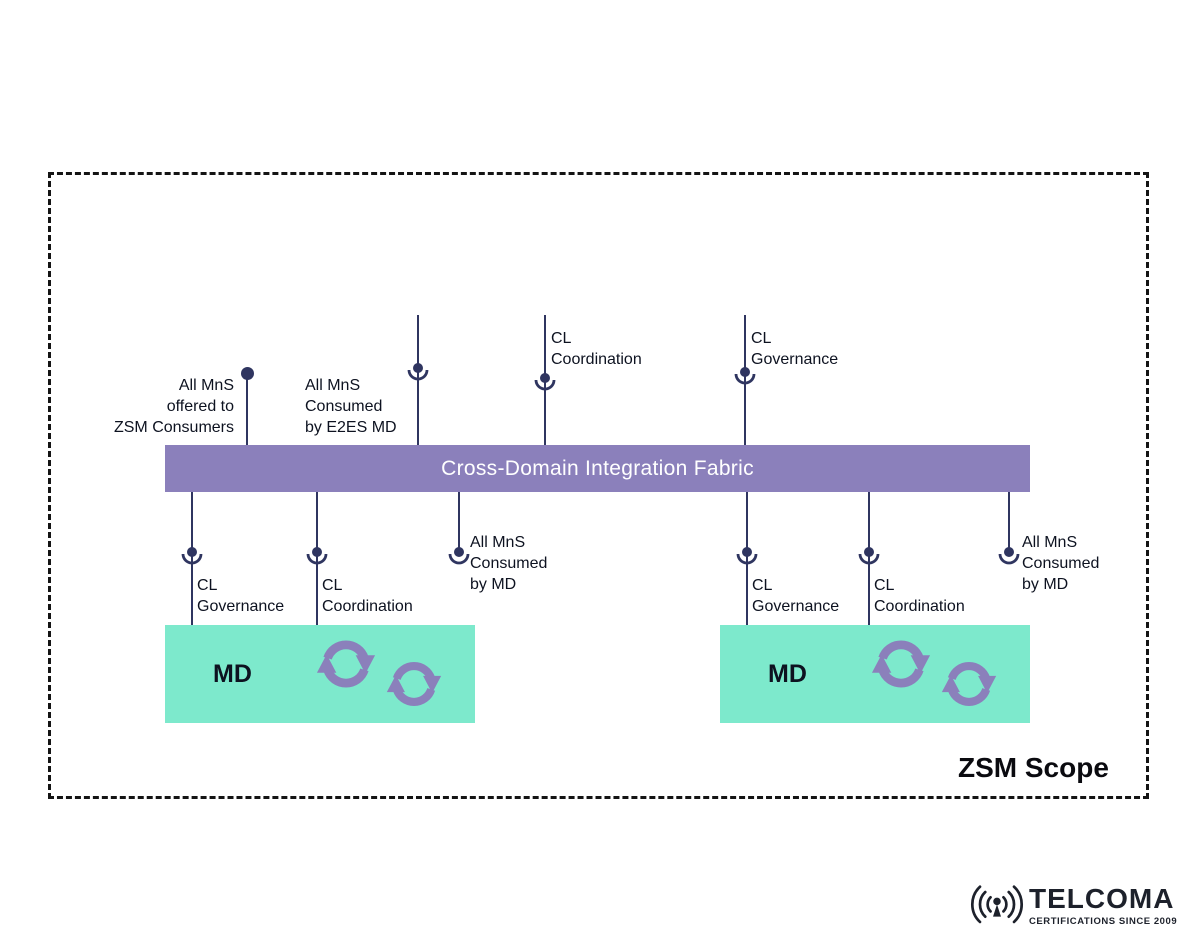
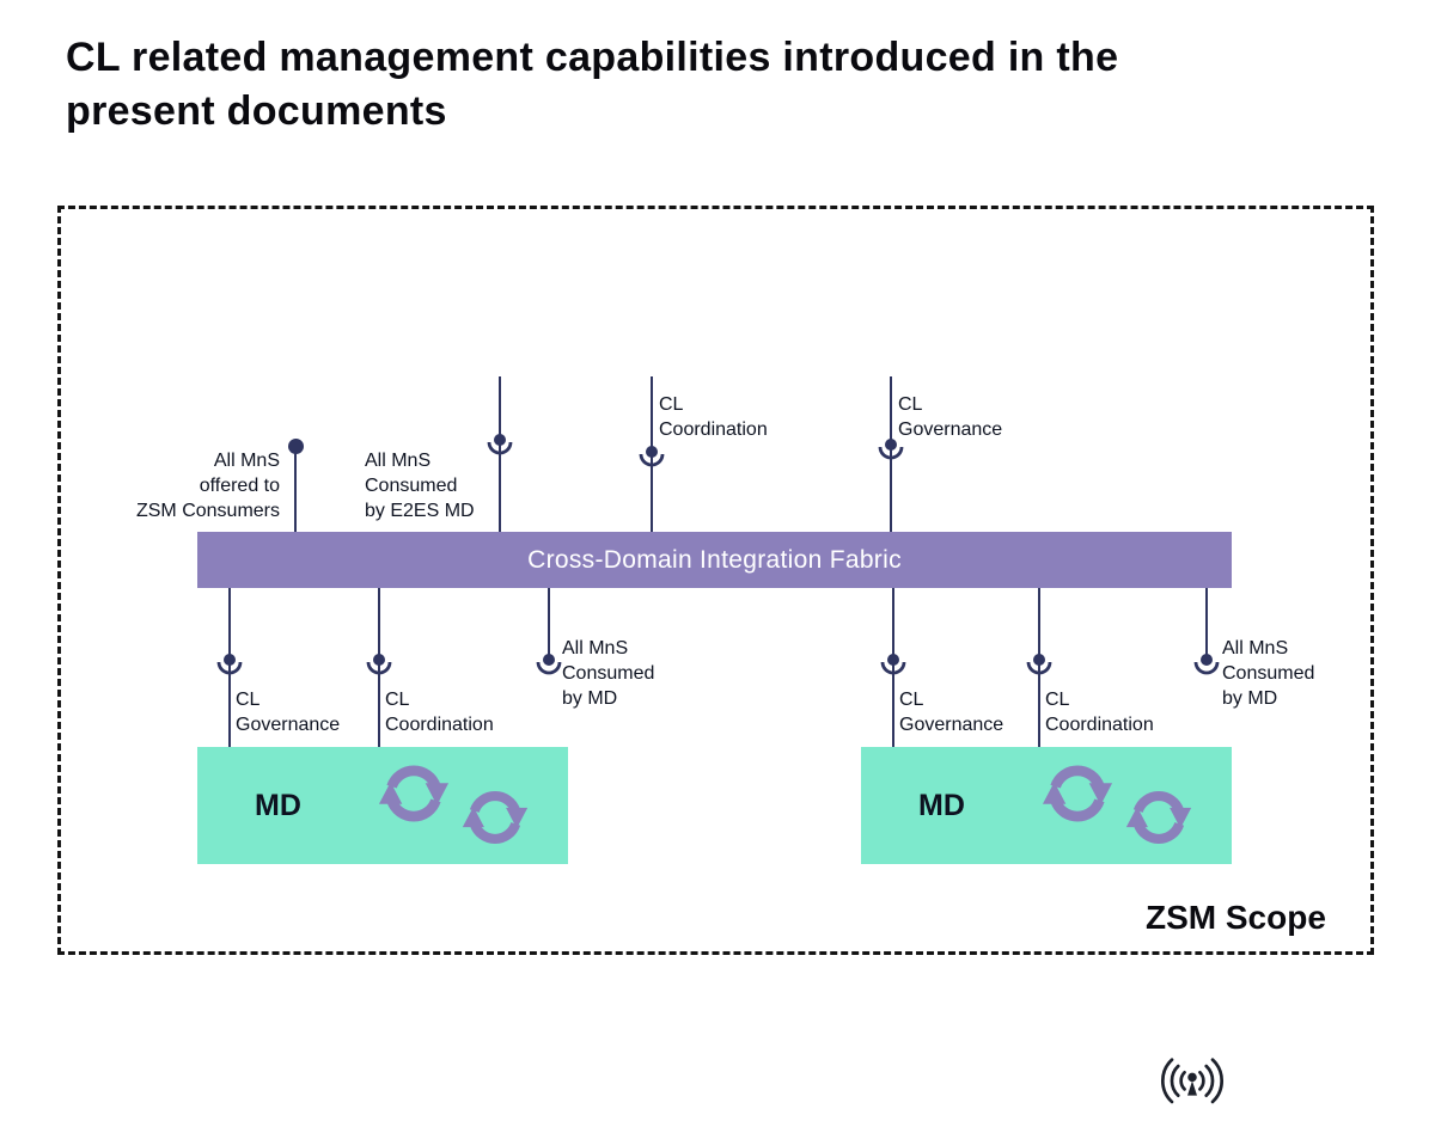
+ CL related management capabilities introduced in the present documents
  CL
  Coordination
  CL
  Governance
  All MnS
  offered to
  ZSM Consumers
  All MnS
  Consumed
  by E2ES MD
  Cross-Domain Integration Fabric
  CL
  Governance
  CL
  Coordination
  All MnS
  Consumed
  by MD
  CL
  Governance
  CL
  Coordination
  All MnS
  Consumed
  by MD
  MD
  MD
  ZSM Scope
- TELCOMA
- CERTIFICATIONS SINCE 2009
